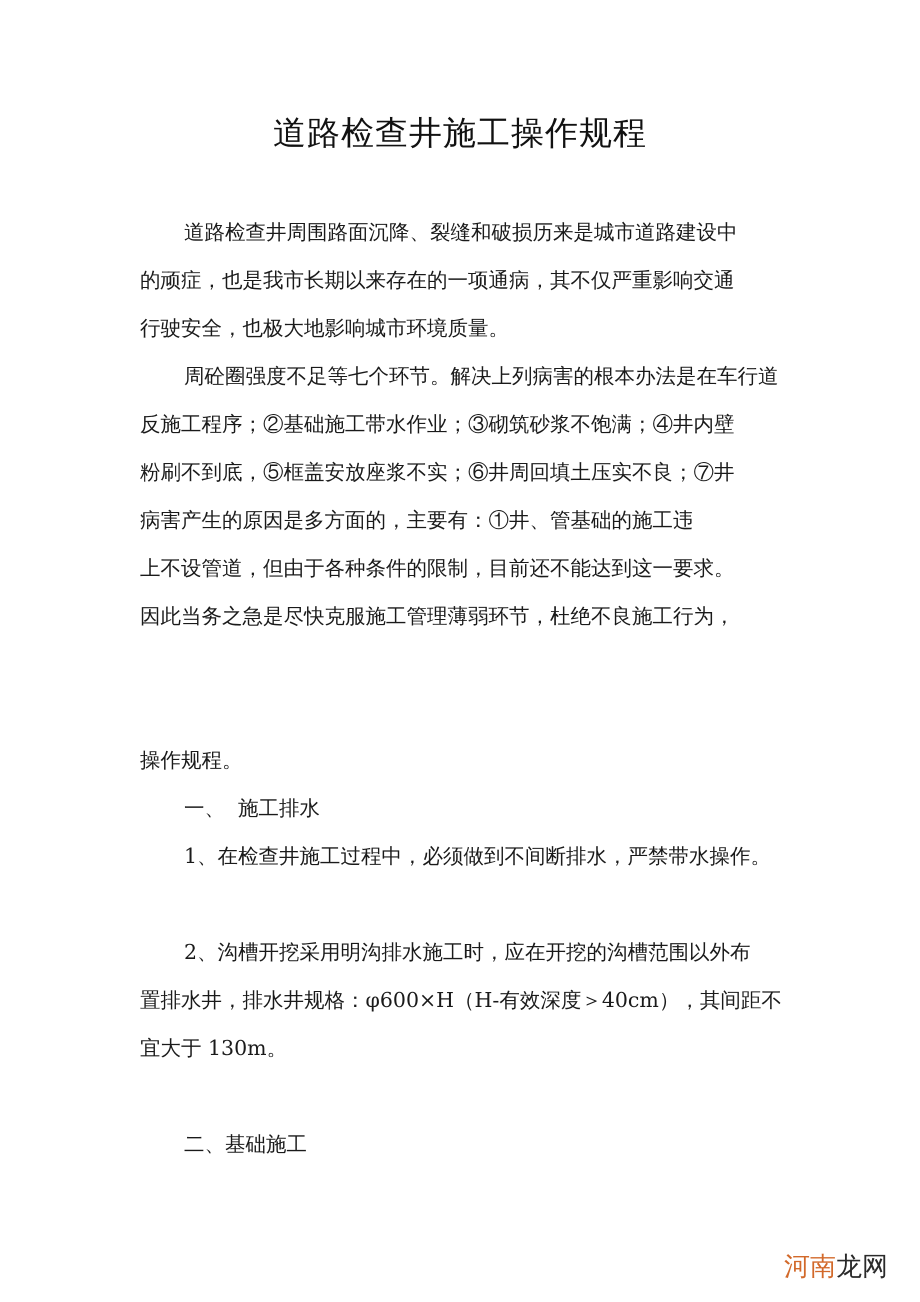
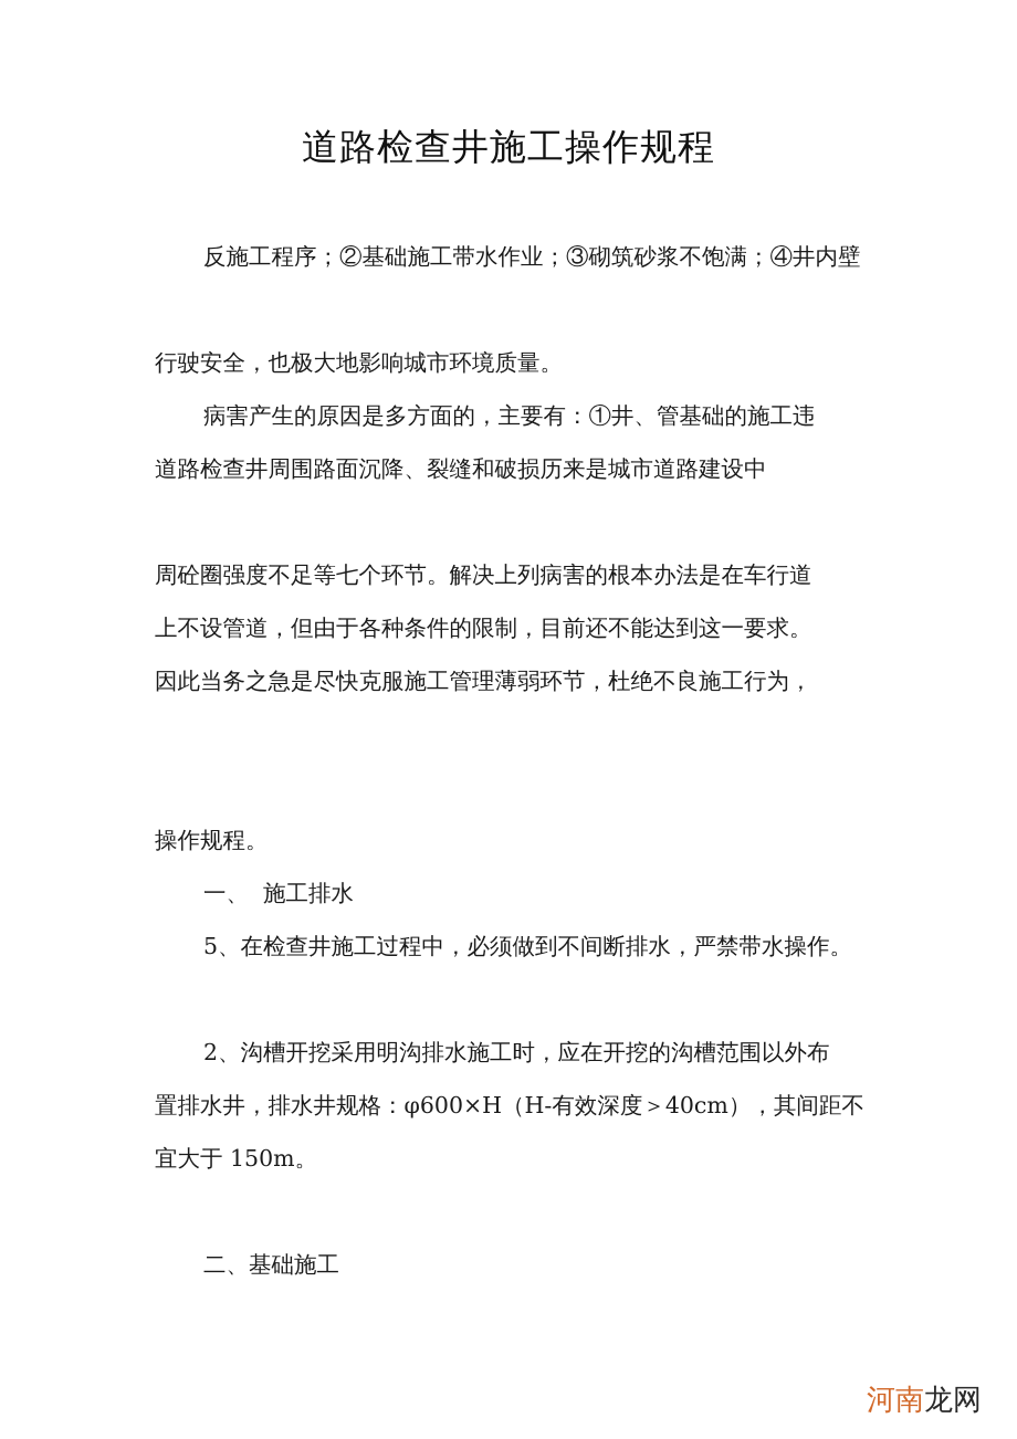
  道路检查井施工操作规程
- 道路检查井周围路面沉降、裂缝和破损历来是城市道路建设中
+ 反施工程序；②基础施工带水作业；③砌筑砂浆不饱满；④井内壁
- 的顽症，也是我市长期以来存在的一项通病，其不仅严重影响交通
  行驶安全，也极大地影响城市环境质量。
- 周砼圈强度不足等七个环节。解决上列病害的根本办法是在车行道
+ 病害产生的原因是多方面的，主要有：①井、管基础的施工违
- 反施工程序；②基础施工带水作业；③砌筑砂浆不饱满；④井内壁
+ 道路检查井周围路面沉降、裂缝和破损历来是城市道路建设中
- 粉刷不到底，⑤框盖安放座浆不实；⑥井周回填土压实不良；⑦井
- 病害产生的原因是多方面的，主要有：①井、管基础的施工违
+ 周砼圈强度不足等七个环节。解决上列病害的根本办法是在车行道
  上不设管道，但由于各种条件的限制，目前还不能达到这一要求。
  因此当务之急是尽快克服施工管理薄弱环节，杜绝不良施工行为，
  操作规程。
  一、 施工排水
- 1、在检查井施工过程中，必须做到不间断排水，严禁带水操作。
+ 5、在检查井施工过程中，必须做到不间断排水，严禁带水操作。
  2、沟槽开挖采用明沟排水施工时，应在开挖的沟槽范围以外布
  置排水井，排水井规格：φ600×H（H-有效深度＞40cm），其间距不
- 宜大于 130m。
+ 宜大于 150m。
  二、基础施工
  河南龙网
